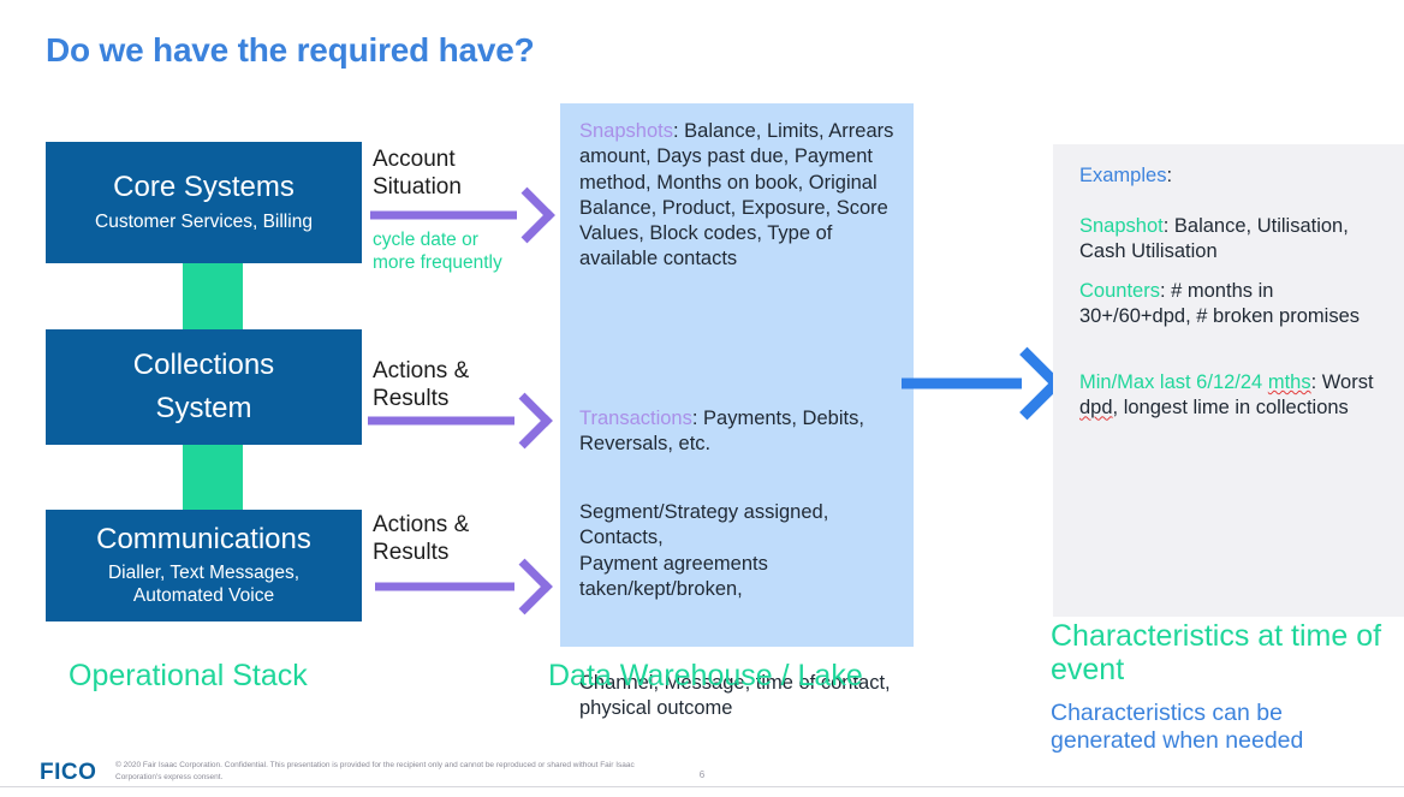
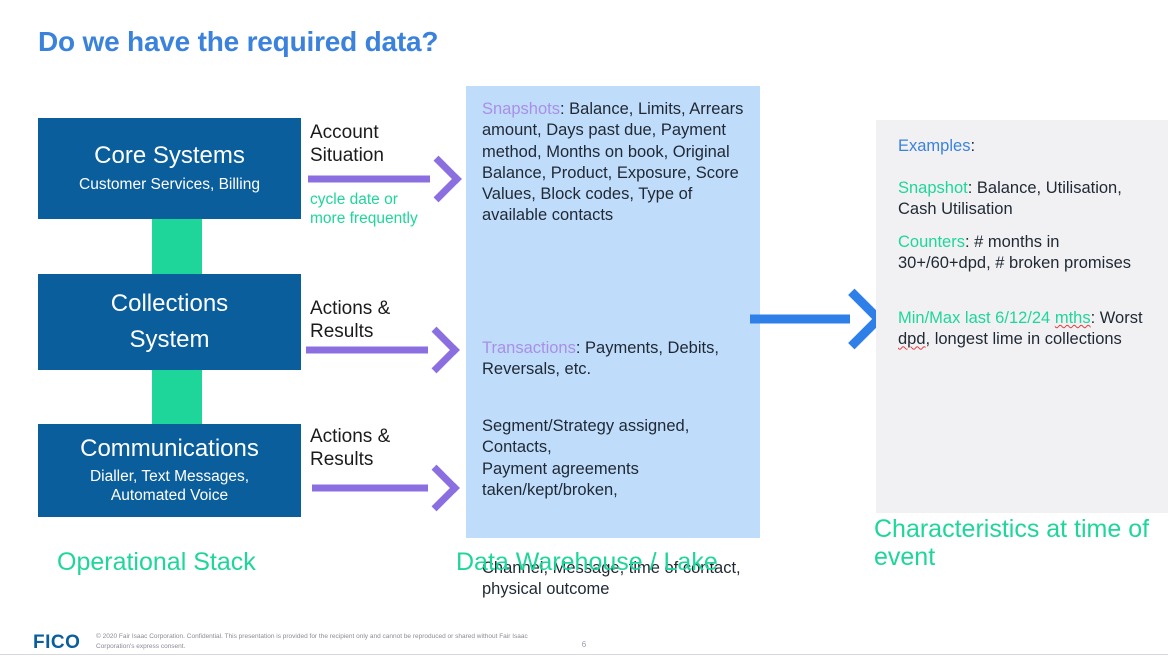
- Do we have the required have?
+ Do we have the required data?
  Core Systems
  Customer Services, Billing
  Collections
  System
  Communications
  Dialler, Text Messages,
  Automated Voice
  Account
  Situation
  cycle date or more frequently
  Actions &
  Results
  Actions &
  Results
  Snapshots: Balance, Limits, Arrears amount, Days past due, Payment method, Months on book, Original Balance, Product, Exposure, Score Values, Block codes, Type of available contacts
  Transactions: Payments, Debits, Reversals, etc.
  Segment/Strategy assigned, Contacts,
  Payment agreements taken/kept/broken,
  Channel, Message, time of contact, physical outcome
  Examples:
  Snapshot: Balance, Utilisation, Cash Utilisation
  Counters: # months in 30+/60+dpd, # broken promises
  Min/Max last 6/12/24 mths: Worst dpd, longest lime in collections
  Operational Stack
  Data Warehouse / Lake
  Characteristics at time of event
- Characteristics can be generated when needed
  FICO
  6
